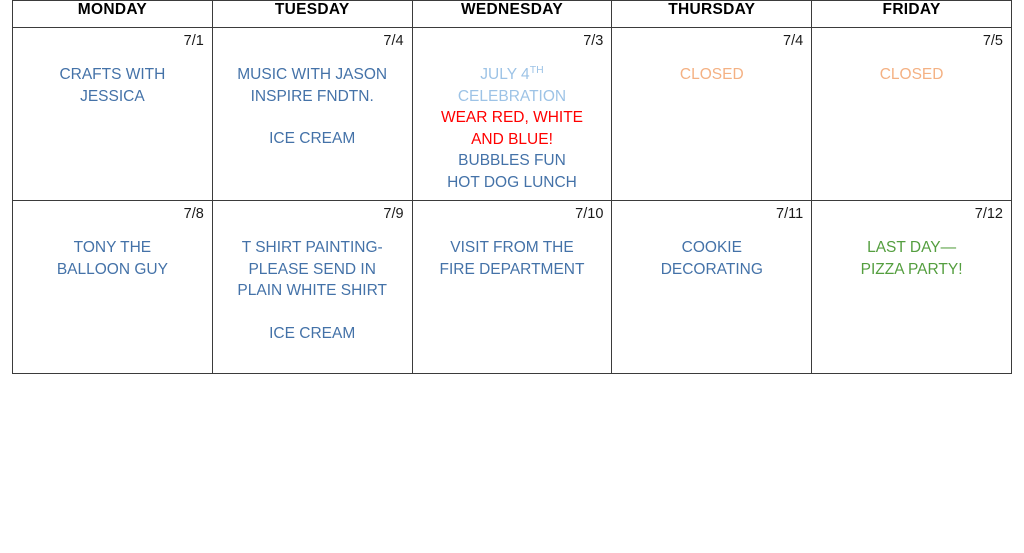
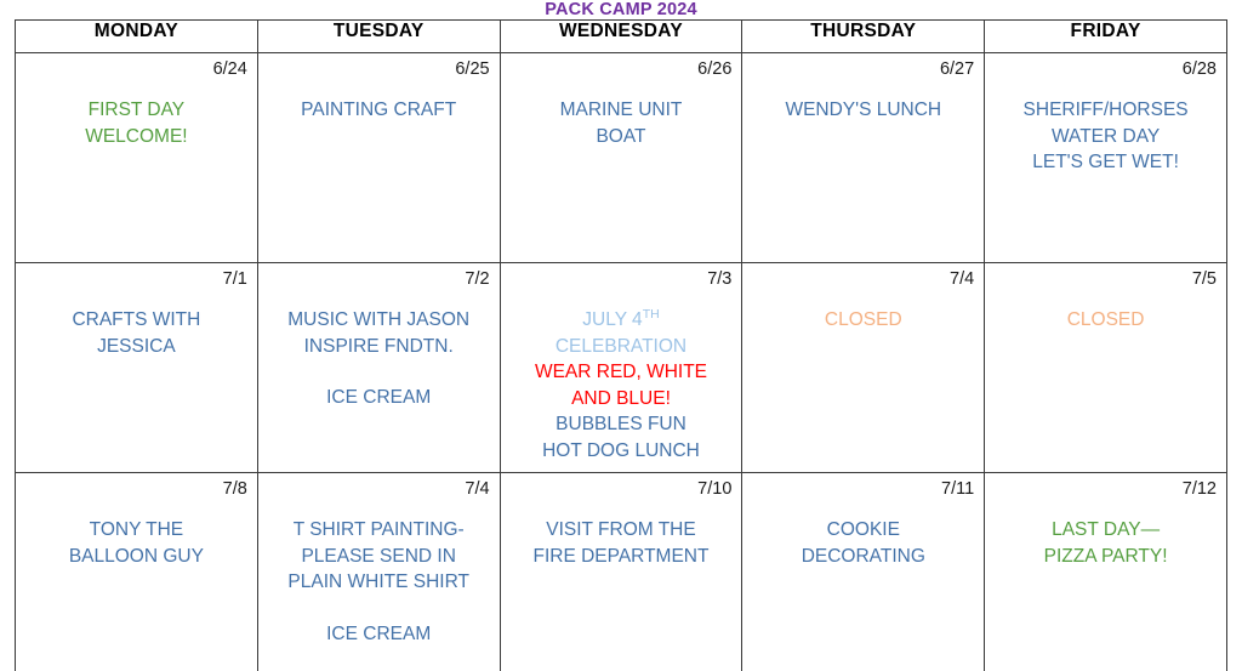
+ PACK CAMP 2024
  MONDAY	TUESDAY	WEDNESDAY	THURSDAY	FRIDAY
+ 6/24FIRST DAYWELCOME!	6/25PAINTING CRAFT	6/26MARINE UNITBOAT	6/27WENDY'S LUNCH	6/28SHERIFF/HORSESWATER DAYLET'S GET WET!
- 7/1CRAFTS WITHJESSICA	7/4MUSIC WITH JASONINSPIRE FNDTN.ICE CREAM	7/3JULY 4THCELEBRATIONWEAR RED, WHITEAND BLUE!BUBBLES FUNHOT DOG LUNCH	7/4CLOSED	7/5CLOSED
+ 7/1CRAFTS WITHJESSICA	7/2MUSIC WITH JASONINSPIRE FNDTN.ICE CREAM	7/3JULY 4THCELEBRATIONWEAR RED, WHITEAND BLUE!BUBBLES FUNHOT DOG LUNCH	7/4CLOSED	7/5CLOSED
- 7/8TONY THEBALLOON GUY	7/9T SHIRT PAINTING-PLEASE SEND INPLAIN WHITE SHIRTICE CREAM	7/10VISIT FROM THEFIRE DEPARTMENT	7/11COOKIEDECORATING	7/12LAST DAY—PIZZA PARTY!
+ 7/8TONY THEBALLOON GUY	7/4T SHIRT PAINTING-PLEASE SEND INPLAIN WHITE SHIRTICE CREAM	7/10VISIT FROM THEFIRE DEPARTMENT	7/11COOKIEDECORATING	7/12LAST DAY—PIZZA PARTY!
